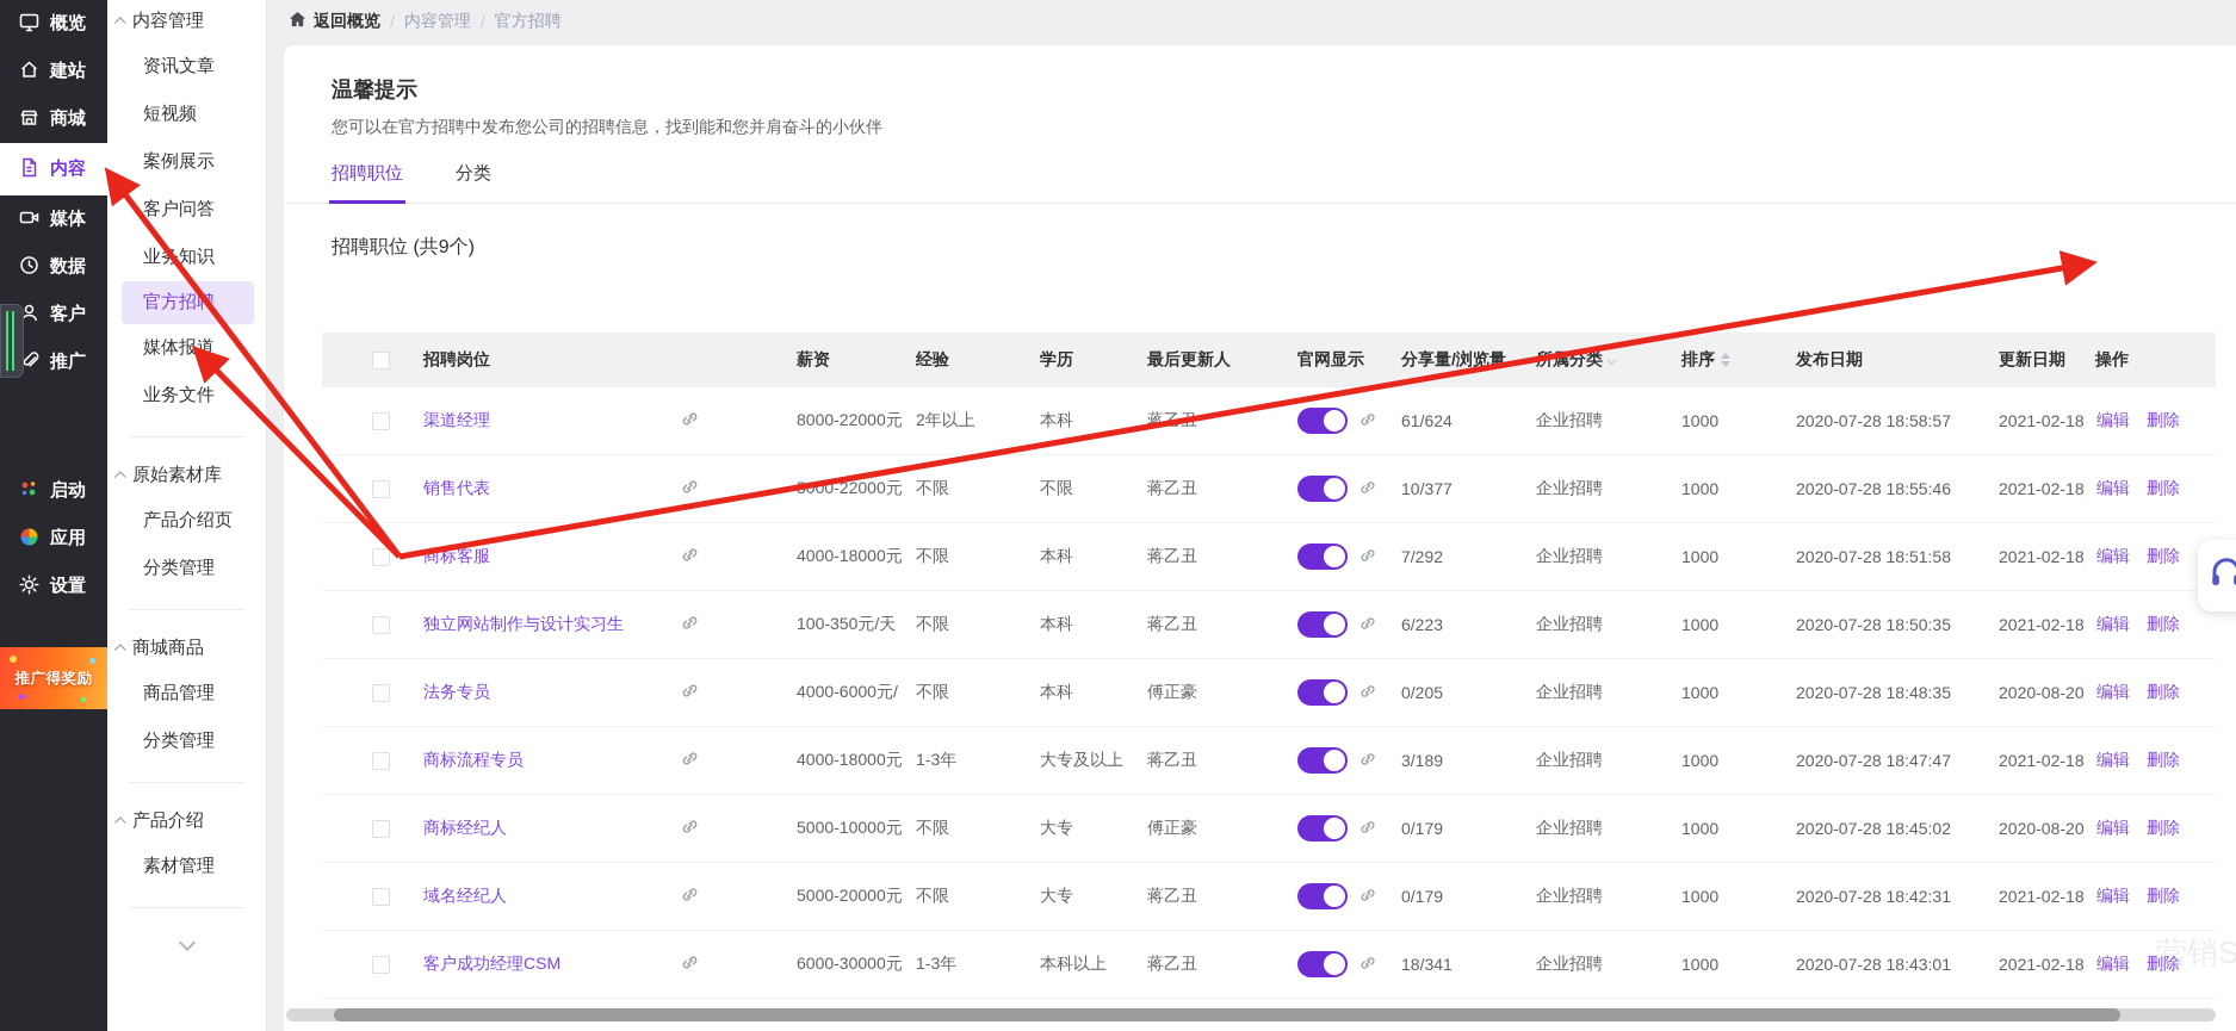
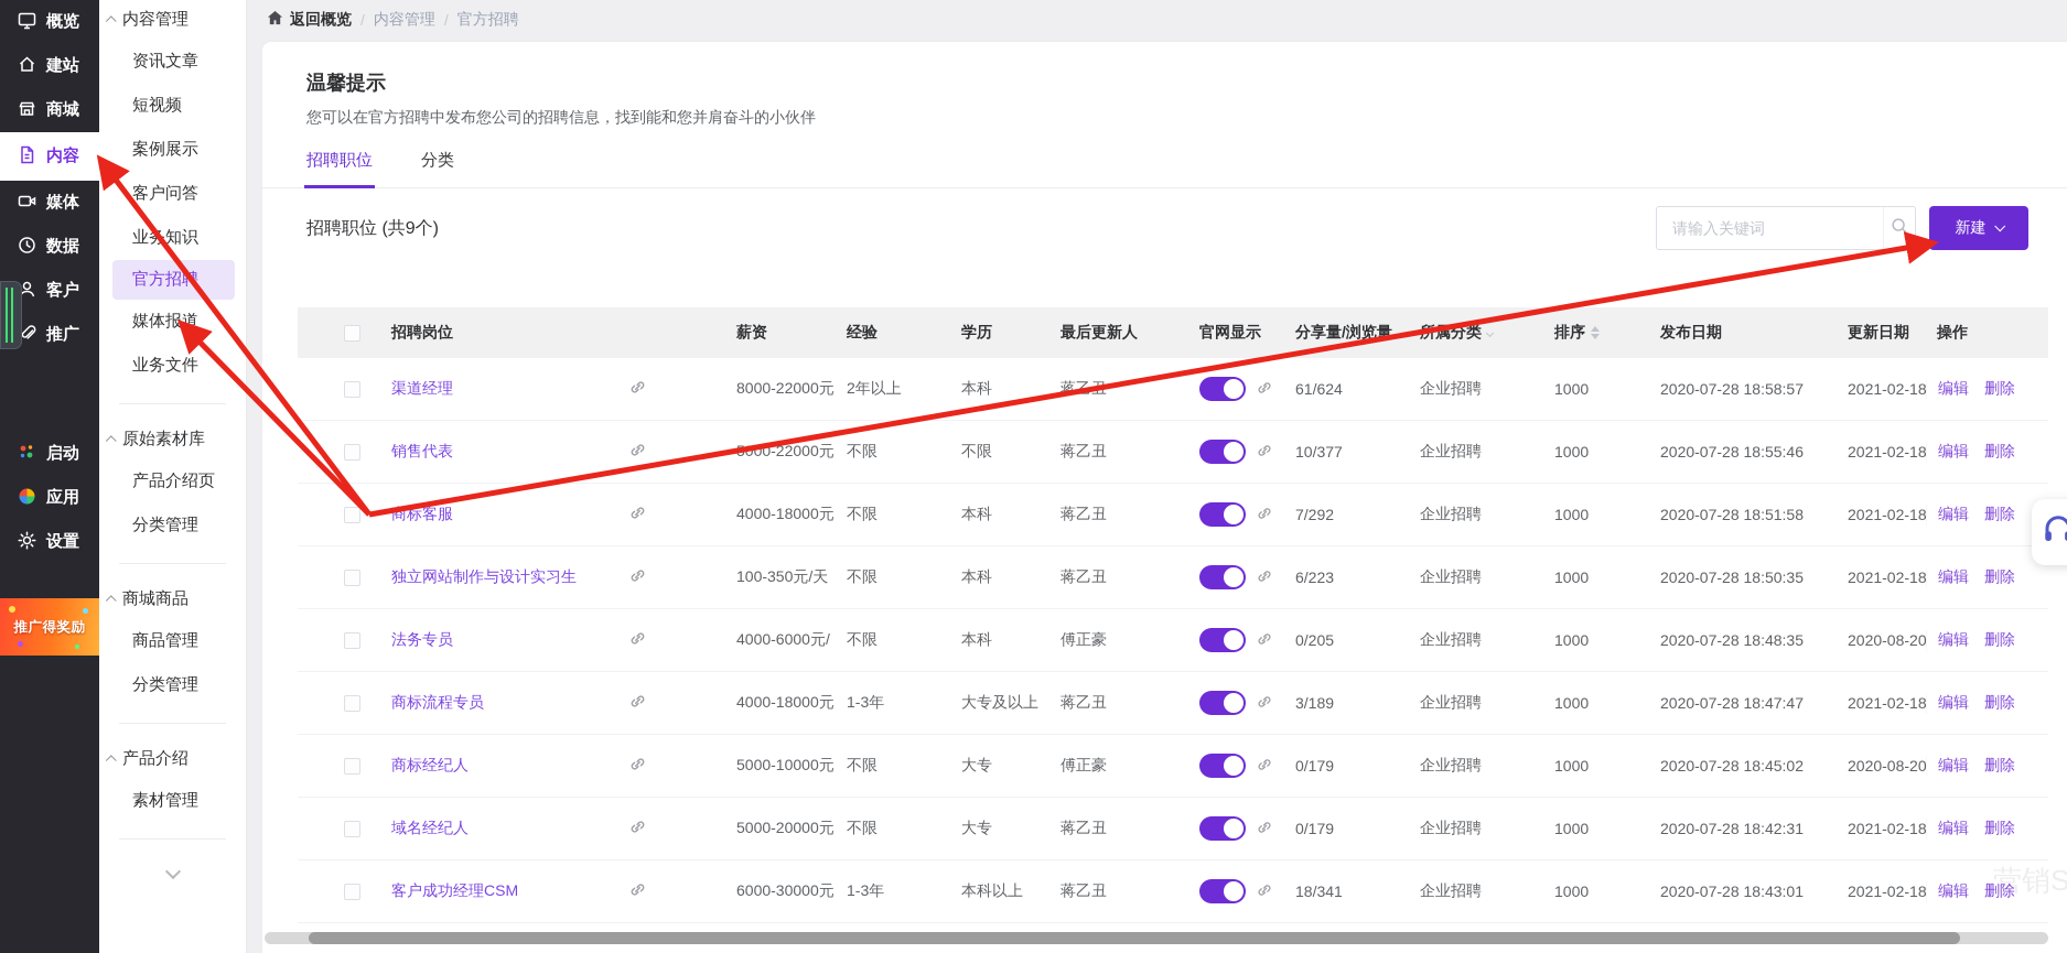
  概览
  建站
  商城
  内容
  媒体
  数据
  客户
  推广
  启动
  应用
  设置
  推广得奖励
  内容管理
  资讯文章
  短视频
  案例展示
  客户问答
  业知识
  官方招
  媒体报道
  业务文件
  原始素材库
  产品介绍页
  分类管理
  商城商品
  商品管理
  分类管理
  产品介绍
  素材管理
  返回概览
  /
  内容管理
  /
  官方招聘
  温馨提示
  您可以在官方招聘中发布您公司的招聘信息，找到能和您并肩奋斗的小伙伴
  招聘职位
  分类
  招聘职位 (共9个)
+ 请输入关键词
+ 新建
  招聘岗位
  薪资
  经验
  学历
  最后更新人
  官网显示
  分享量/浏览量
  属分类
  排序
  发布日期
  更新日期
  操作
  渠道经理
  8000-22000元
  2年以上
  本科
  61/624
  企业招聘
  1000
  2020-07-28 18:58:57
  2021-02-18
  编辑
  删除
  销售代表
  00-22000元
  不限
  不限
  蒋乙丑
  10/377
  企业招聘
  1000
  2020-07-28 18:55:46
  2021-02-18
  编辑
  删除
  商标客服
  4000-18000元
  不限
  本科
  蒋乙丑
  7/292
  企业招聘
  1000
  2020-07-28 18:51:58
  2021-02-18
  编辑
  删除
  独立网站制作与设计实习生
  100-350元/天
  不限
  本科
  蒋乙丑
  6/223
  企业招聘
  1000
  2020-07-28 18:50:35
  2021-02-18
  编辑
  删除
  法务专员
  4000-6000元/
  不限
  本科
  傅正豪
  0/205
  企业招聘
  1000
  2020-07-28 18:48:35
  2020-08-20
  编辑
  删除
  商标流程专员
  4000-18000元
  1-3年
  大专及以上
  蒋乙丑
  3/189
  企业招聘
  1000
  2020-07-28 18:47:47
  2021-02-18
  编辑
  删除
  商标经纪人
  5000-10000元
  不限
  大专
  傅正豪
  0/179
  企业招聘
  1000
  2020-07-28 18:45:02
  2020-08-20
  编辑
  删除
  域名经纪人
  5000-20000元
  不限
  大专
  蒋乙丑
  0/179
  企业招聘
  1000
  2020-07-28 18:42:31
  2021-02-18
  编辑
  删除
  客户成功经理CSM
  6000-30000元
  1-3年
  本科以上
  蒋乙丑
  18/341
  企业招聘
  1000
  2020-07-28 18:43:01
  2021-02-18
  编辑
  删除
  营销S
